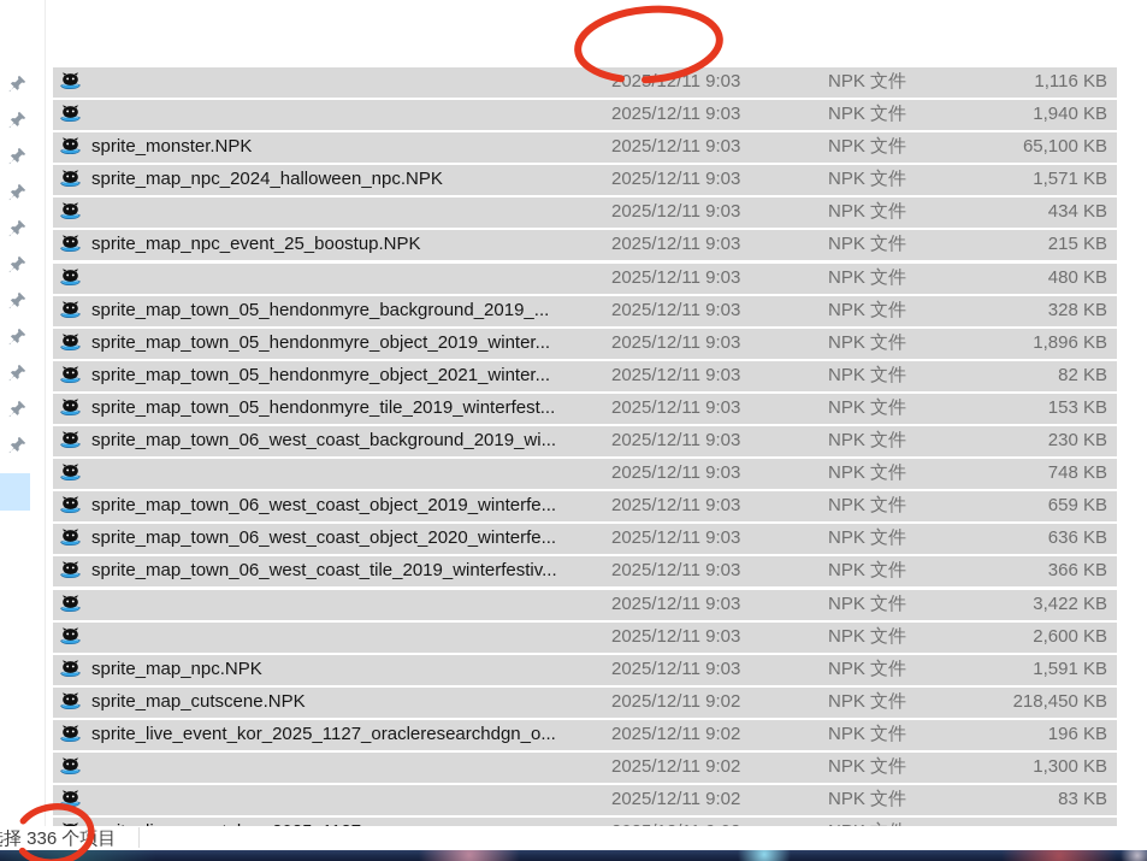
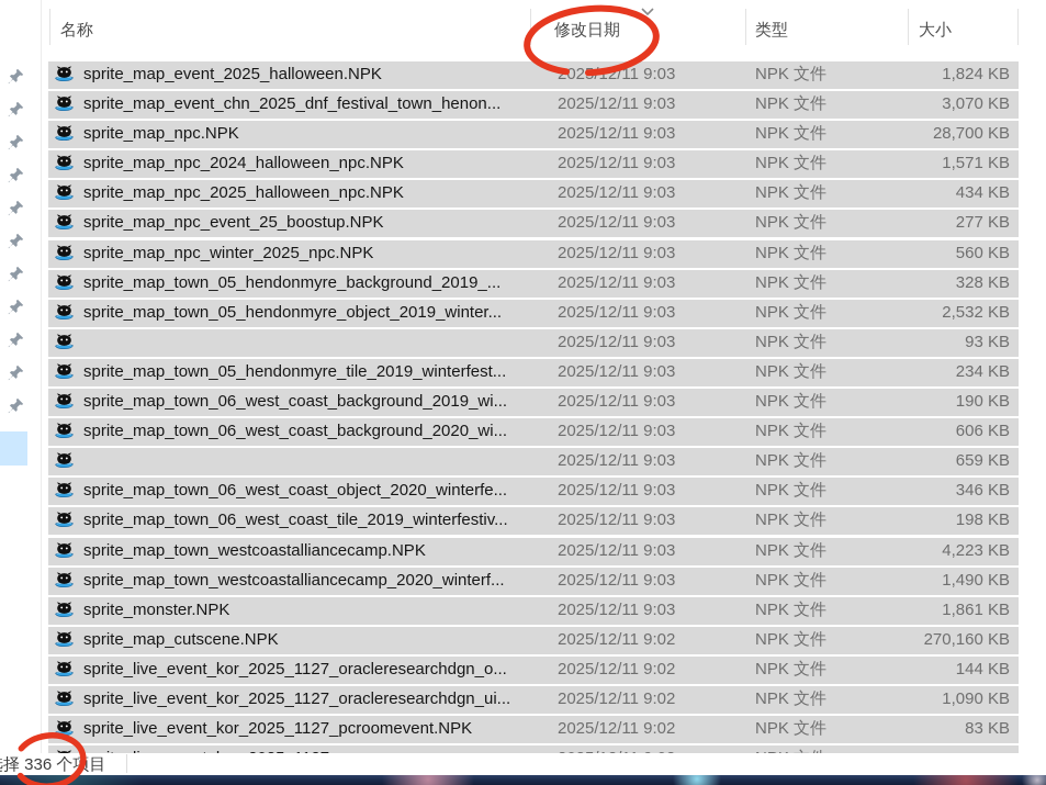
+ 名称
+ 修改日期
+ 类型
+ 大小
+ sprite_map_event_2025_halloween.NPK
  022/11 9:03
  NPK 文件
- 1,116 KB
+ 1,824 KB
+ sprite_map_event_chn_2025_dnf_festival_town_henon...
  2025/12/11 9:03
  NPK 文件
- 1,940 KB
+ 3,070 KB
- sprite_monster.NPK
+ sprite_map_npc.NPK
  2025/12/11 9:03
  NPK 文件
- 65,100 KB
+ 28,700 KB
  sprite_map_npc_2024_halloween_npc.NPK
  2025/12/11 9:03
  NPK 文件
  1,571 KB
+ sprite_map_npc_2025_halloween_npc.NPK
  2025/12/11 9:03
  NPK 文件
  434 KB
  sprite_map_npc_event_25_boostup.NPK
  2025/12/11 9:03
  NPK 文件
- 215 KB
+ 277 KB
+ sprite_map_npc_winter_2025_npc.NPK
  2025/12/11 9:03
  NPK 文件
- 480 KB
+ 560 KB
  sprite_map_town_05_hendonmyre_background_2019_...
  2025/12/11 9:03
  NPK 文件
  328 KB
  sprite_map_town_05_hendonmyre_object_2019_winter...
  2025/12/11 9:03
  NPK 文件
- 1,896 KB
+ 2,532 KB
- sprite_map_town_05_hendonmyre_object_2021_winter...
  2025/12/11 9:03
  NPK 文件
- 82 KB
+ 93 KB
  sprite_map_town_05_hendonmyre_tile_2019_winterfest...
  2025/12/11 9:03
  NPK 文件
- 153 KB
+ 234 KB
  sprite_map_town_06_west_coast_background_2019_wi...
  2025/12/11 9:03
  NPK 文件
- 230 KB
+ 190 KB
+ sprite_map_town_06_west_coast_background_2020_wi...
  2025/12/11 9:03
  NPK 文件
- 748 KB
+ 606 KB
- sprite_map_town_06_west_coast_object_2019_winterfe...
  2025/12/11 9:03
  NPK 文件
  659 KB
  sprite_map_town_06_west_coast_object_2020_winterfe...
  2025/12/11 9:03
  NPK 文件
- 636 KB
+ 346 KB
  sprite_map_town_06_west_coast_tile_2019_winterfestiv...
  2025/12/11 9:03
  NPK 文件
- 366 KB
+ 198 KB
+ sprite_map_town_westcoastalliancecamp.NPK
  2025/12/11 9:03
  NPK 文件
- 3,422 KB
+ 4,223 KB
+ sprite_map_town_westcoastalliancecamp_2020_winterf...
  2025/12/11 9:03
  NPK 文件
- 2,600 KB
+ 1,490 KB
- sprite_map_npc.NPK
+ sprite_monster.NPK
  2025/12/11 9:03
  NPK 文件
- 1,591 KB
+ 1,861 KB
  sprite_map_cutscene.NPK
  2025/12/11 9:02
  NPK 文件
- 218,450 KB
+ 270,160 KB
  sprite_live_event_kor_2025_1127_oracleresearchdgn_o...
  2025/12/11 9:02
  NPK 文件
- 196 KB
+ 144 KB
+ sprite_live_event_kor_2025_1127_oracleresearchdgn_ui...
  2025/12/11 9:02
  NPK 文件
- 1,300 KB
+ 1,090 KB
+ sprite_live_event_kor_2025_1127_pcroomevent.NPK
  2025/12/11 9:02
  NPK 文件
  83 KB
  择 336 个目
